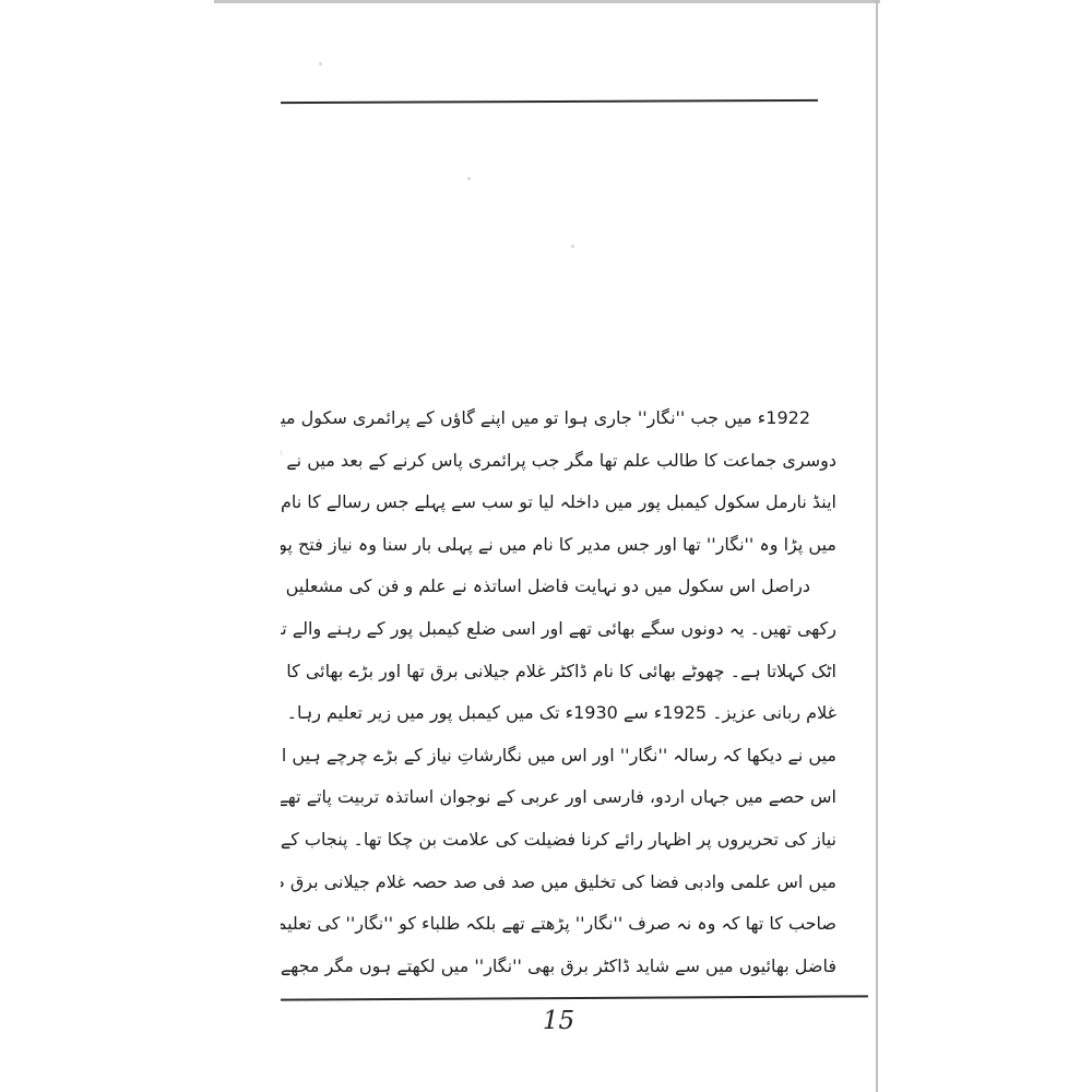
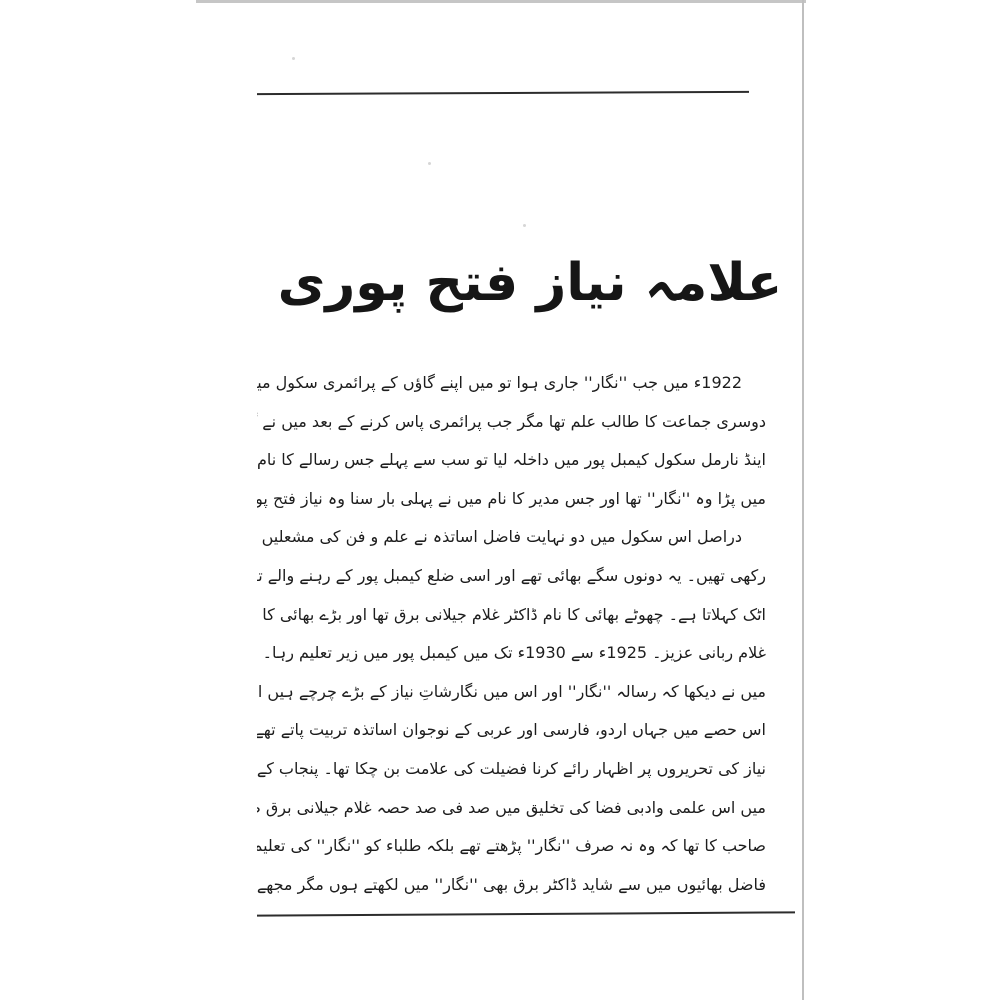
+ علامہ نیاز فتح پوری
  1922ء میں جب ''نگار'' جاری ہوا تو میں اپنے گاؤں کے پرائمری سکول می
  دوسری جماعت کا طالب علم تھا مگر جب پرائمری پاس کرنے کے بعد میں نے
  اینڈ نارمل سکول کیمبل پور میں داخلہ لیا تو سب سے پہلے جس رسالے کا نام
  میں پڑا وہ ''نگار'' تھا اور جس مدیر کا نام میں نے پہلی بار سنا وہ نیاز فتح پو
  دراصل اس سکول میں دو نہایت فاضل اساتذہ نے علم و فن کی مشعلیں
  رکھی تھیں۔ یہ دونوں سگے بھائی تھے اور اسی ضلع کیمبل پور کے رہنے والے ت
  اٹک کہلاتا ہے۔ چھوٹے بھائی کا نام ڈاکٹر غلام جیلانی برق تھا اور بڑے بھائی کا
  غلام ربانی عزیز۔ 1925ء سے 1930ء تک میں کیمبل پور میں زیر تعلیم رہا۔
  میں نے دیکھا کہ رسالہ ''نگار'' اور اس میں نگارشاتِ نیاز کے بڑے چرچے ہیں ا
  اس حصے میں جہاں اردو، فارسی اور عربی کے نوجوان اساتذہ تربیت پاتے تھے
  نیاز کی تحریروں پر اظہار رائے کرنا فضیلت کی علامت بن چکا تھا۔ پنجاب کے
  میں اس علمی وادبی فضا کی تخلیق میں صد فی صد حصہ غلام جیلانی برق
  صاحب کا تھا کہ وہ نہ صرف ''نگار'' پڑھتے تھے بلکہ طلباء کو ''نگار'' کی تعلیم
  فاضل بھائیوں میں سے شاید ڈاکٹر برق بھی ''نگار'' میں لکھتے ہوں مگر مجھے
- 15
